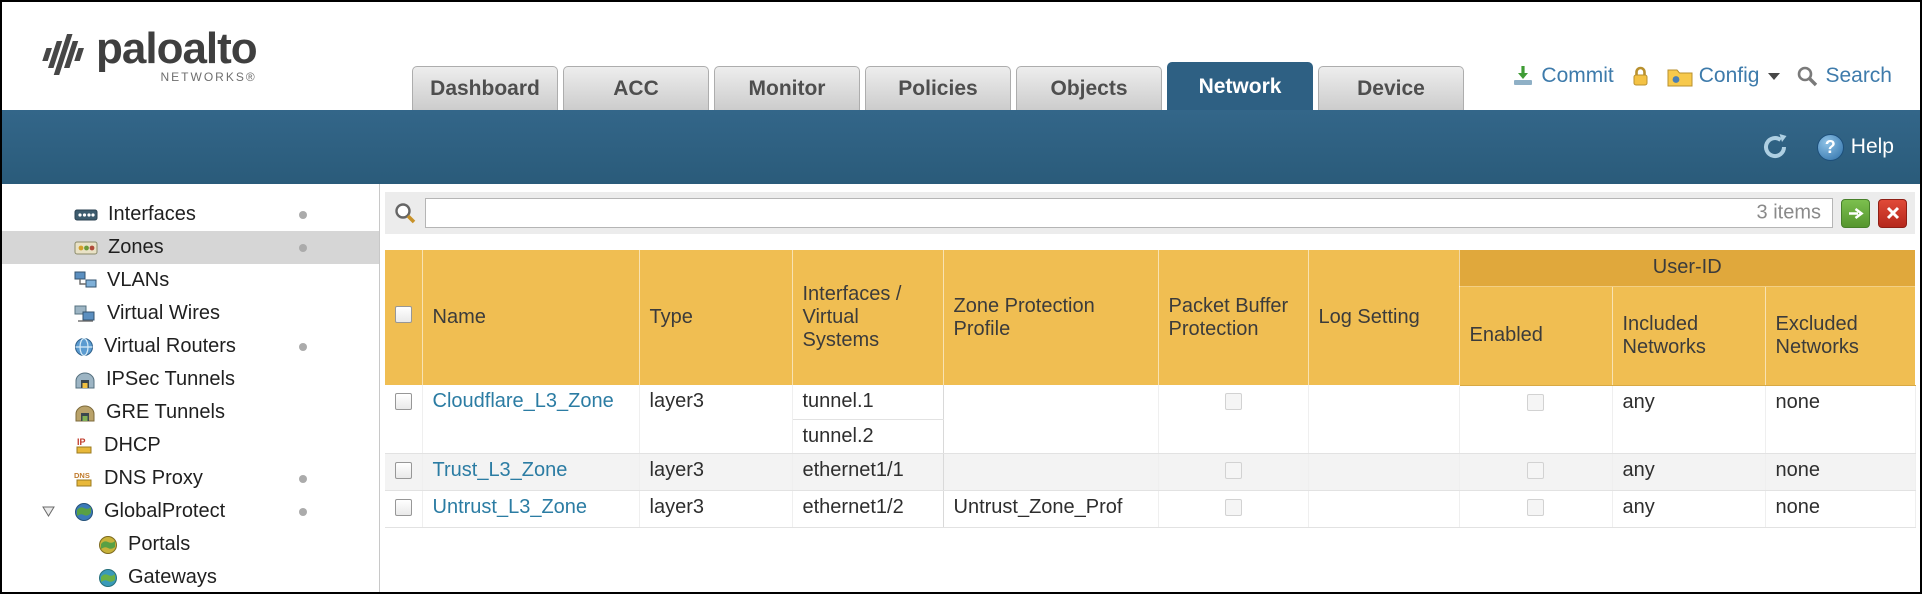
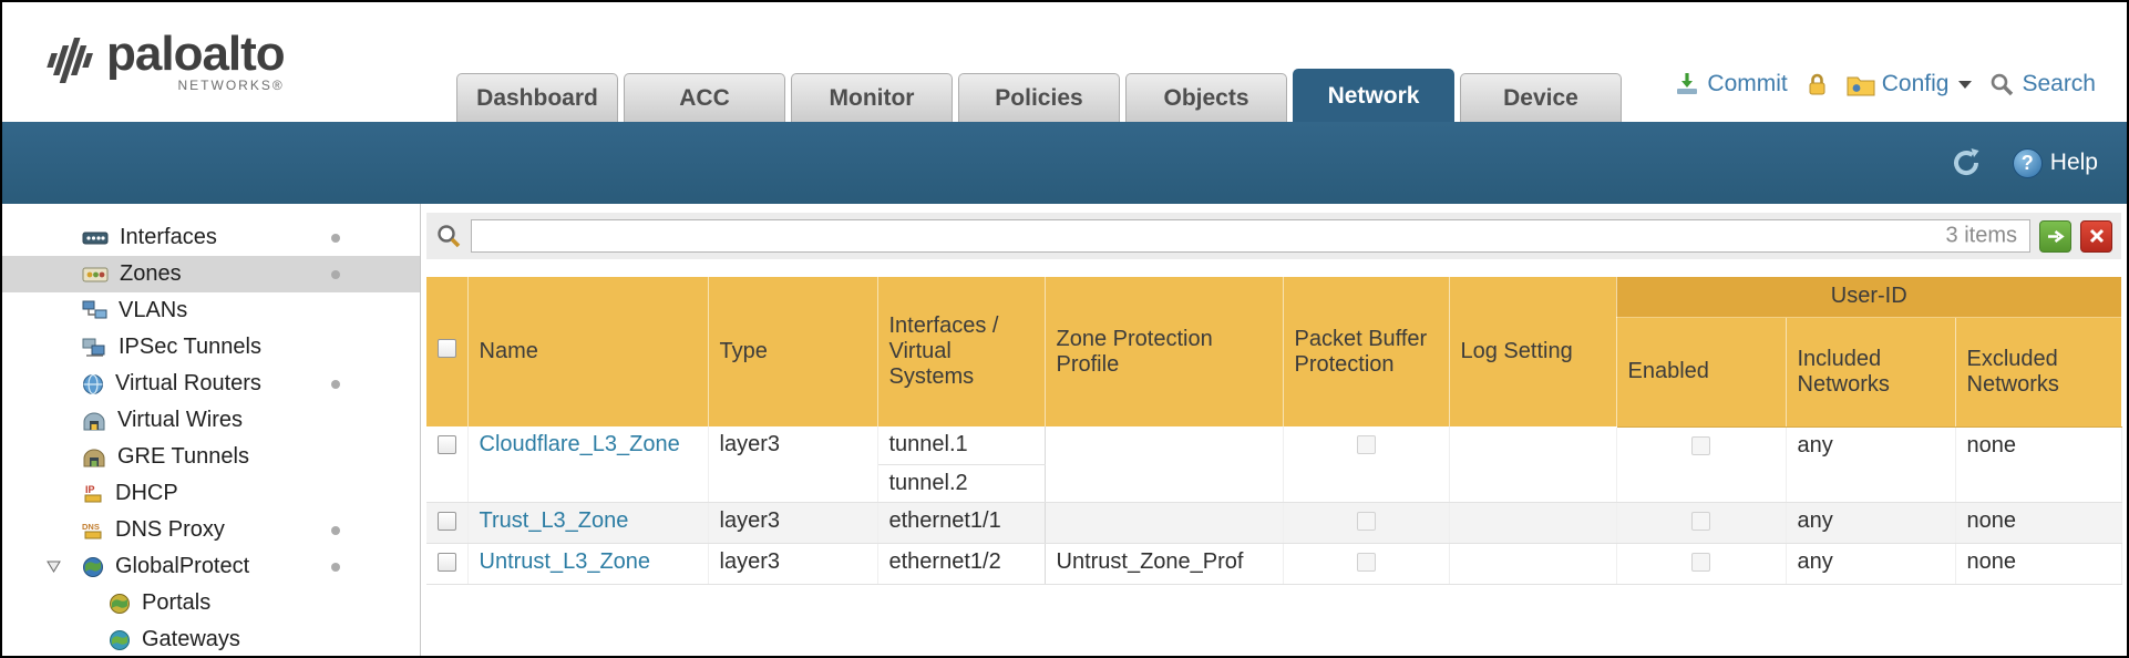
  paloalto
  NETWORKS®
  Dashboard
  ACC
  Monitor
  Policies
  Objects
  Network
  Device
  Commit
  Config
  Search
  ?
  Help
  Interfaces
  Zones
  VLANs
- Virtual Wires
+ IPSec Tunnels
  Virtual Routers
- IPSec Tunnels
+ Virtual Wires
  GRE Tunnels
  IP
  DHCP
  DNS
  DNS Proxy
  GlobalProtect
  Portals
  Gateways
  3 items
  	Name	Type	Interfaces / Virtual Systems	Zone Protection Profile	Packet Buffer Protection	Log Setting	User-ID
  Enabled	Included Networks	Excluded Networks
  	Cloudflare_L3_Zone	layer3	tunnel.1					any	none
  tunnel.2
  	Trust_L3_Zone	layer3	ethernet1/1					any	none
  	Untrust_L3_Zone	layer3	ethernet1/2	Untrust_Zone_Prof				any	none
